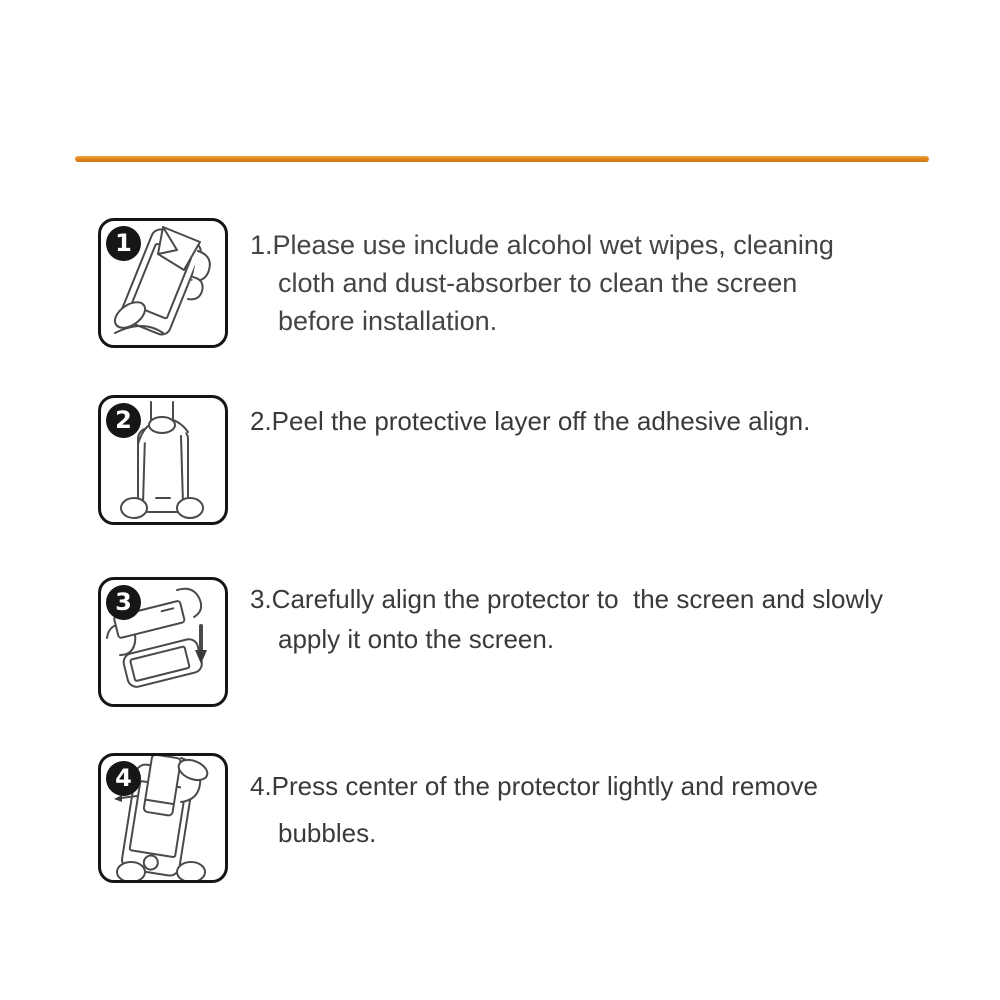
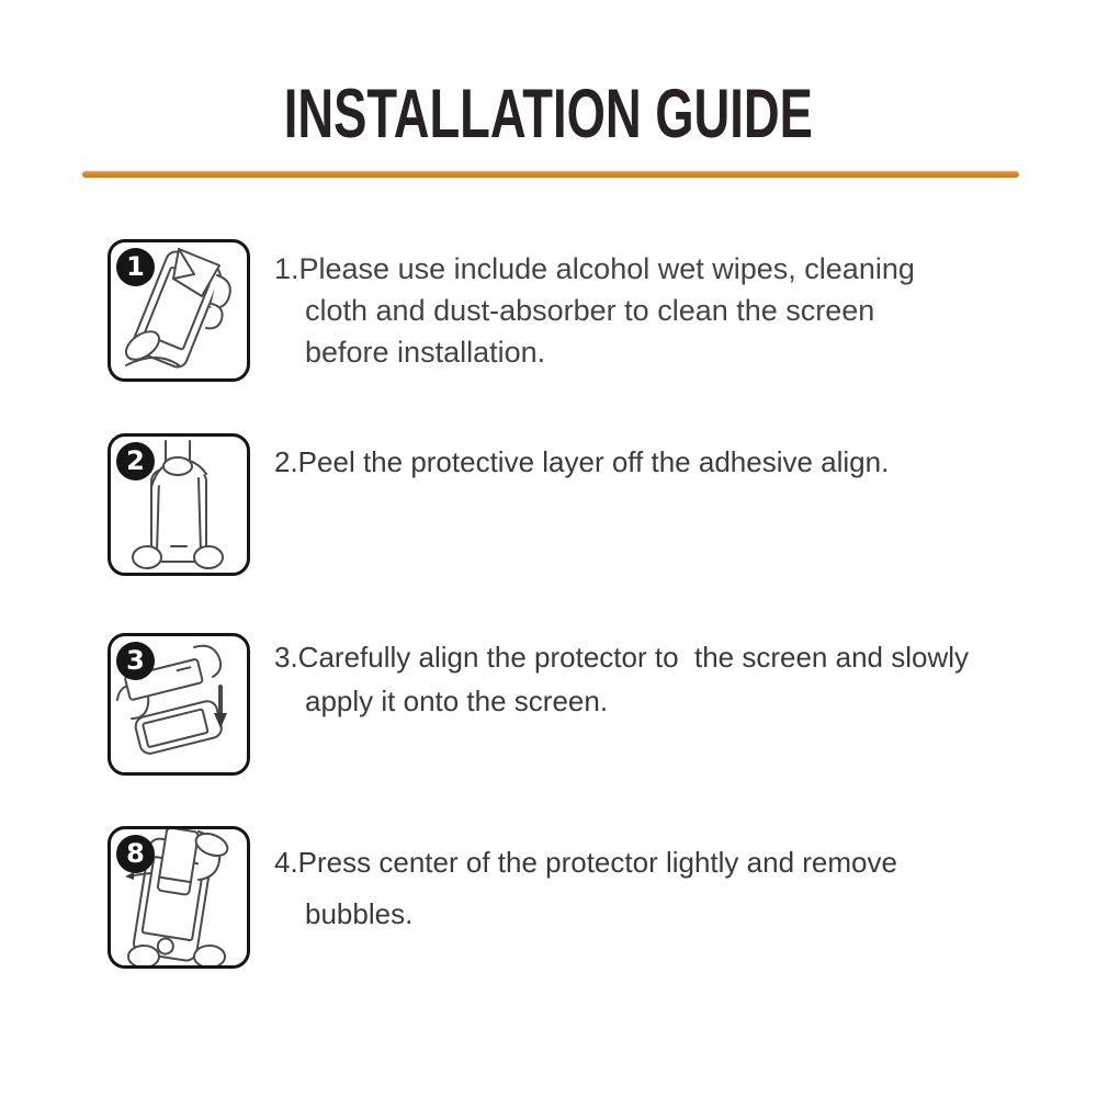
+ INSTALLATION GUIDE
  1
  1.Please use include alcohol wet wipes, cleaning
  cloth and dust-absorber to clean the screen
  before installation.
  2
  2.Peel the protective layer off the adhesive align.
  3
  3.Carefully align the protector to the screen and slowly
  apply it onto the screen.
- 4
+ 8
  4.Press center of the protector lightly and remove
  bubbles.
